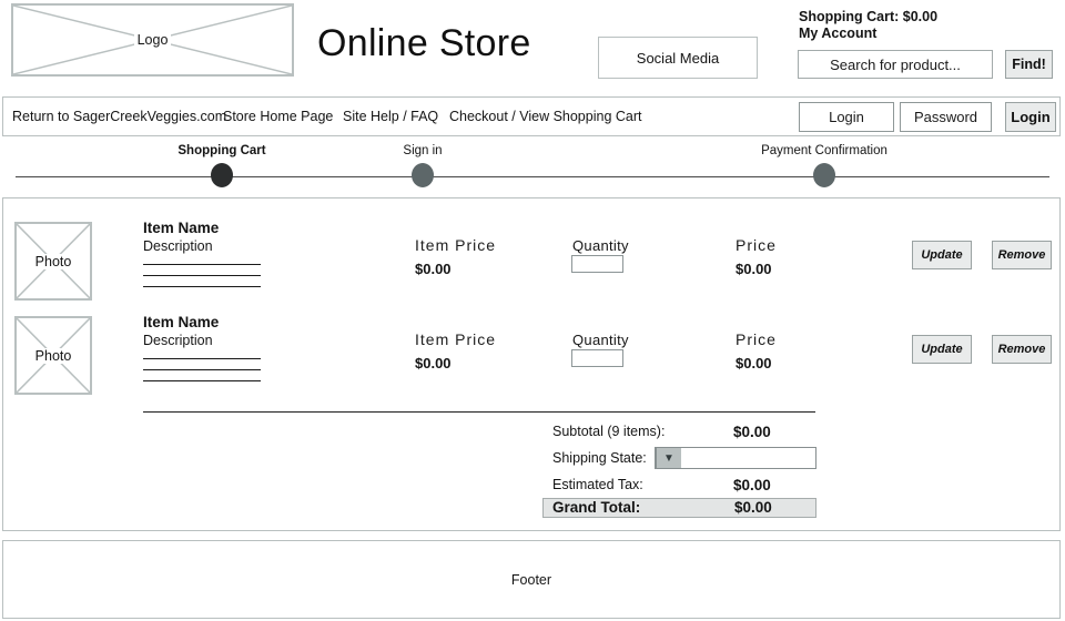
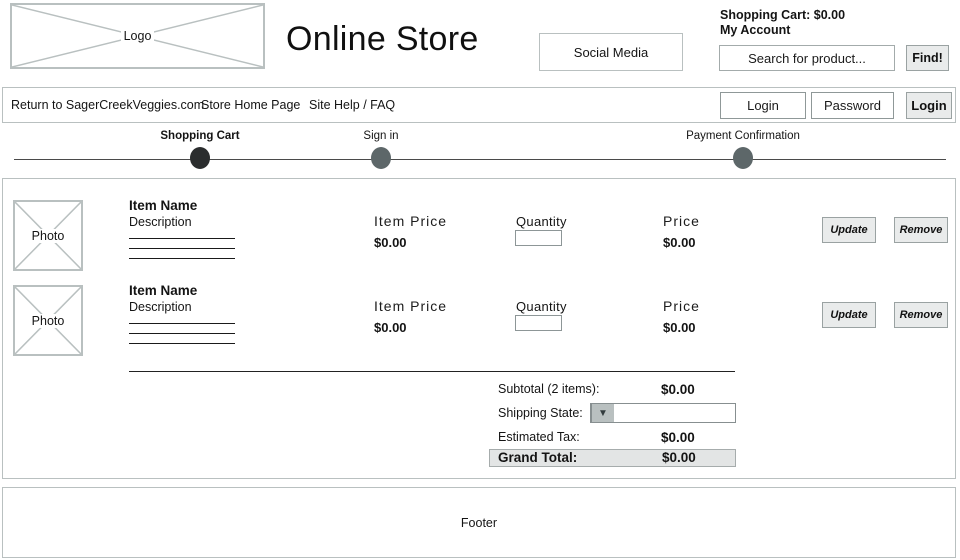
  Logo
  Online Store
  Social Media
  Shopping Cart: $0.00
  My Account
  Search for product...
  Find!
  Return to SagerCreekVeggies.com
  Store Home Page
  Site Help / FAQ
- Checkout / View Shopping Cart
  Login
  Password
  Login
  Shopping Cart
  Sign in
  Payment Confirmation
  Photo
  Item Name
  Description
  Item Price
  $0.00
  Quantity
  Price
  $0.00
  Update
  Remove
  Photo
  Item Name
  Description
  Item Price
  $0.00
  Quantity
  Price
  $0.00
  Update
  Remove
- Subtotal (9 items):
+ Subtotal (2 items):
  $0.00
  Shipping State:
  ▼
  Estimated Tax:
  $0.00
  Grand Total:
  $0.00
  Footer
